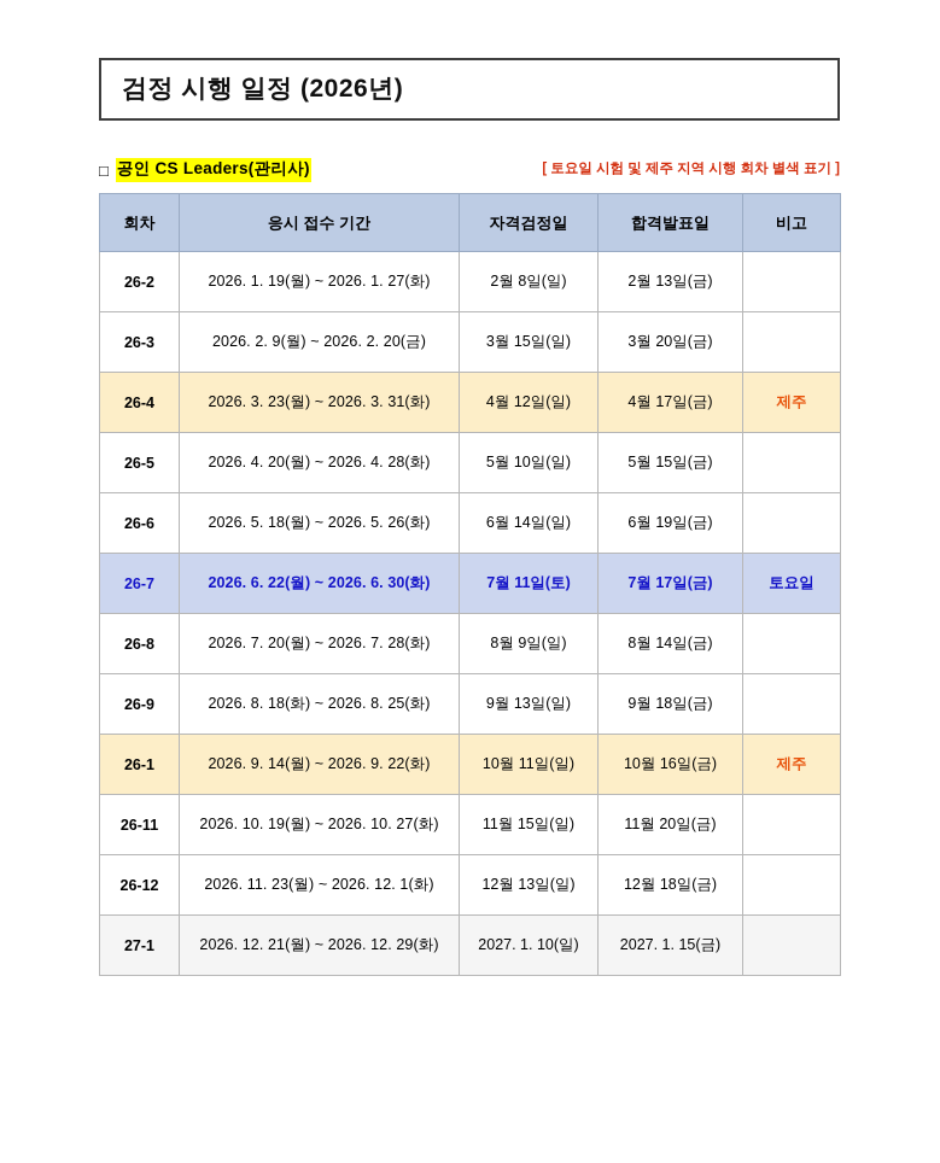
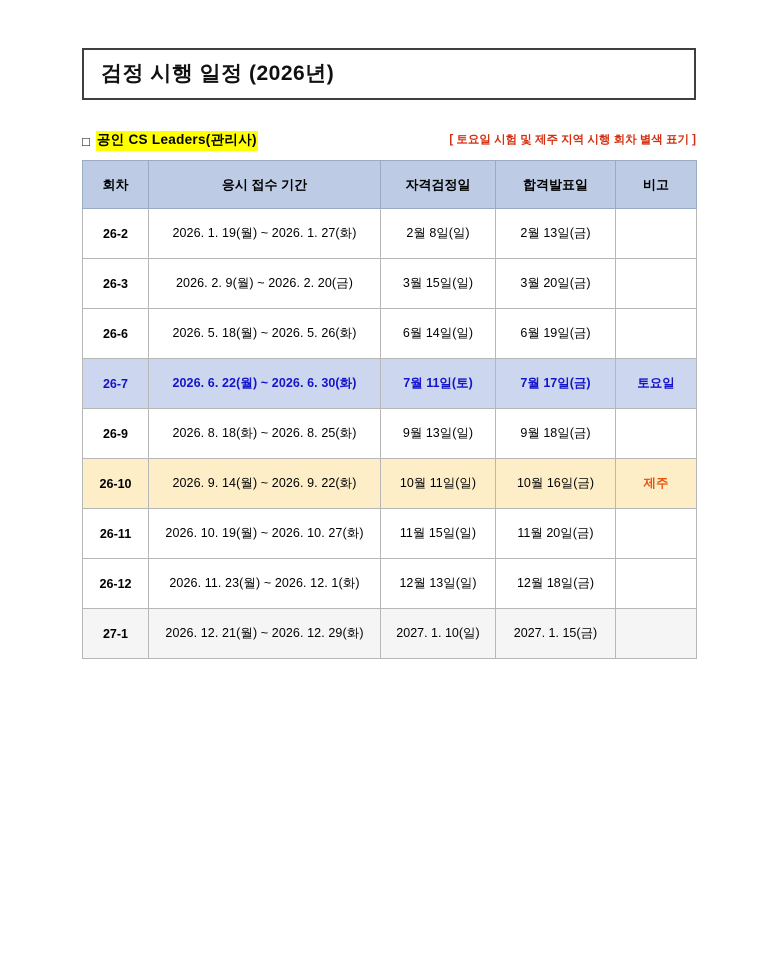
  검정 시행 일정 (2026년)
  □
  공인 CS Leaders(관리사)
  [ 토요일 시험 및 제주 지역 시행 회차 별색 표기 ]
  회차	응시 접수 기간	자격검정일	합격발표일	비고
  26-2	2026. 1. 19(월) ~ 2026. 1. 27(화)	2월 8일(일)	2월 13일(금)
  26-3	2026. 2. 9(월) ~ 2026. 2. 20(금)	3월 15일(일)	3월 20일(금)
- 26-4	2026. 3. 23(월) ~ 2026. 3. 31(화)	4월 12일(일)	4월 17일(금)	제주
- 26-5	2026. 4. 20(월) ~ 2026. 4. 28(화)	5월 10일(일)	5월 15일(금)
  26-6	2026. 5. 18(월) ~ 2026. 5. 26(화)	6월 14일(일)	6월 19일(금)
  26-7	2026. 6. 22(월) ~ 2026. 6. 30(화)	7월 11일(토)	7월 17일(금)	토요일
- 26-8	2026. 7. 20(월) ~ 2026. 7. 28(화)	8월 9일(일)	8월 14일(금)
  26-9	2026. 8. 18(화) ~ 2026. 8. 25(화)	9월 13일(일)	9월 18일(금)
- 26-1	2026. 9. 14(월) ~ 2026. 9. 22(화)	10월 11일(일)	10월 16일(금)	제주
+ 26-10	2026. 9. 14(월) ~ 2026. 9. 22(화)	10월 11일(일)	10월 16일(금)	제주
  26-11	2026. 10. 19(월) ~ 2026. 10. 27(화)	11월 15일(일)	11월 20일(금)
  26-12	2026. 11. 23(월) ~ 2026. 12. 1(화)	12월 13일(일)	12월 18일(금)
  27-1	2026. 12. 21(월) ~ 2026. 12. 29(화)	2027. 1. 10(일)	2027. 1. 15(금)
